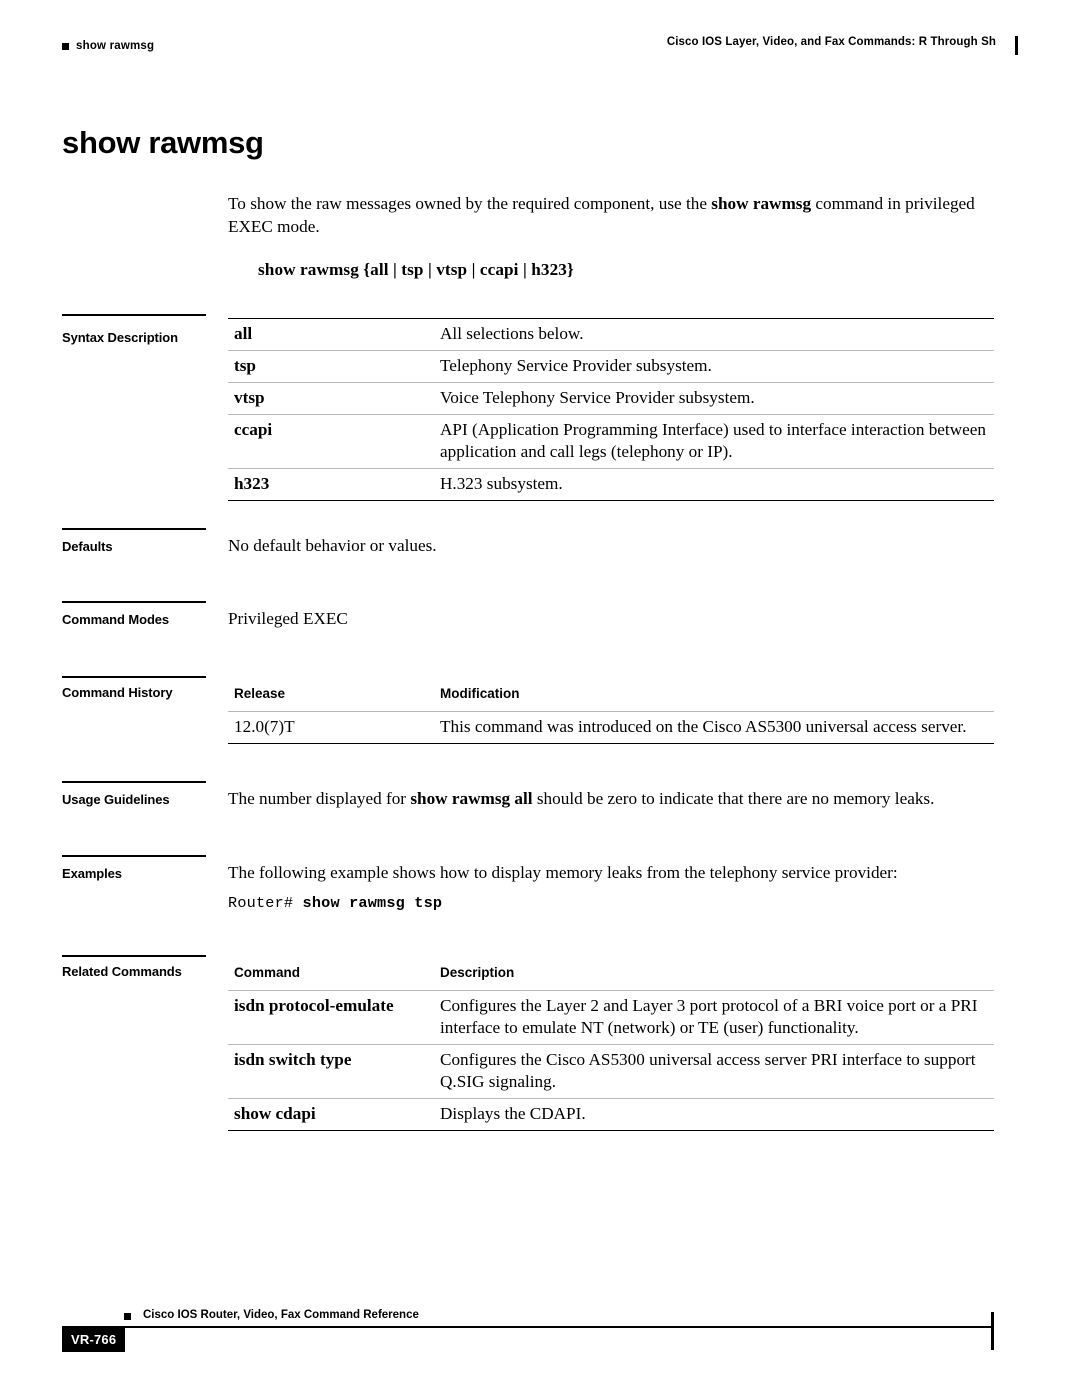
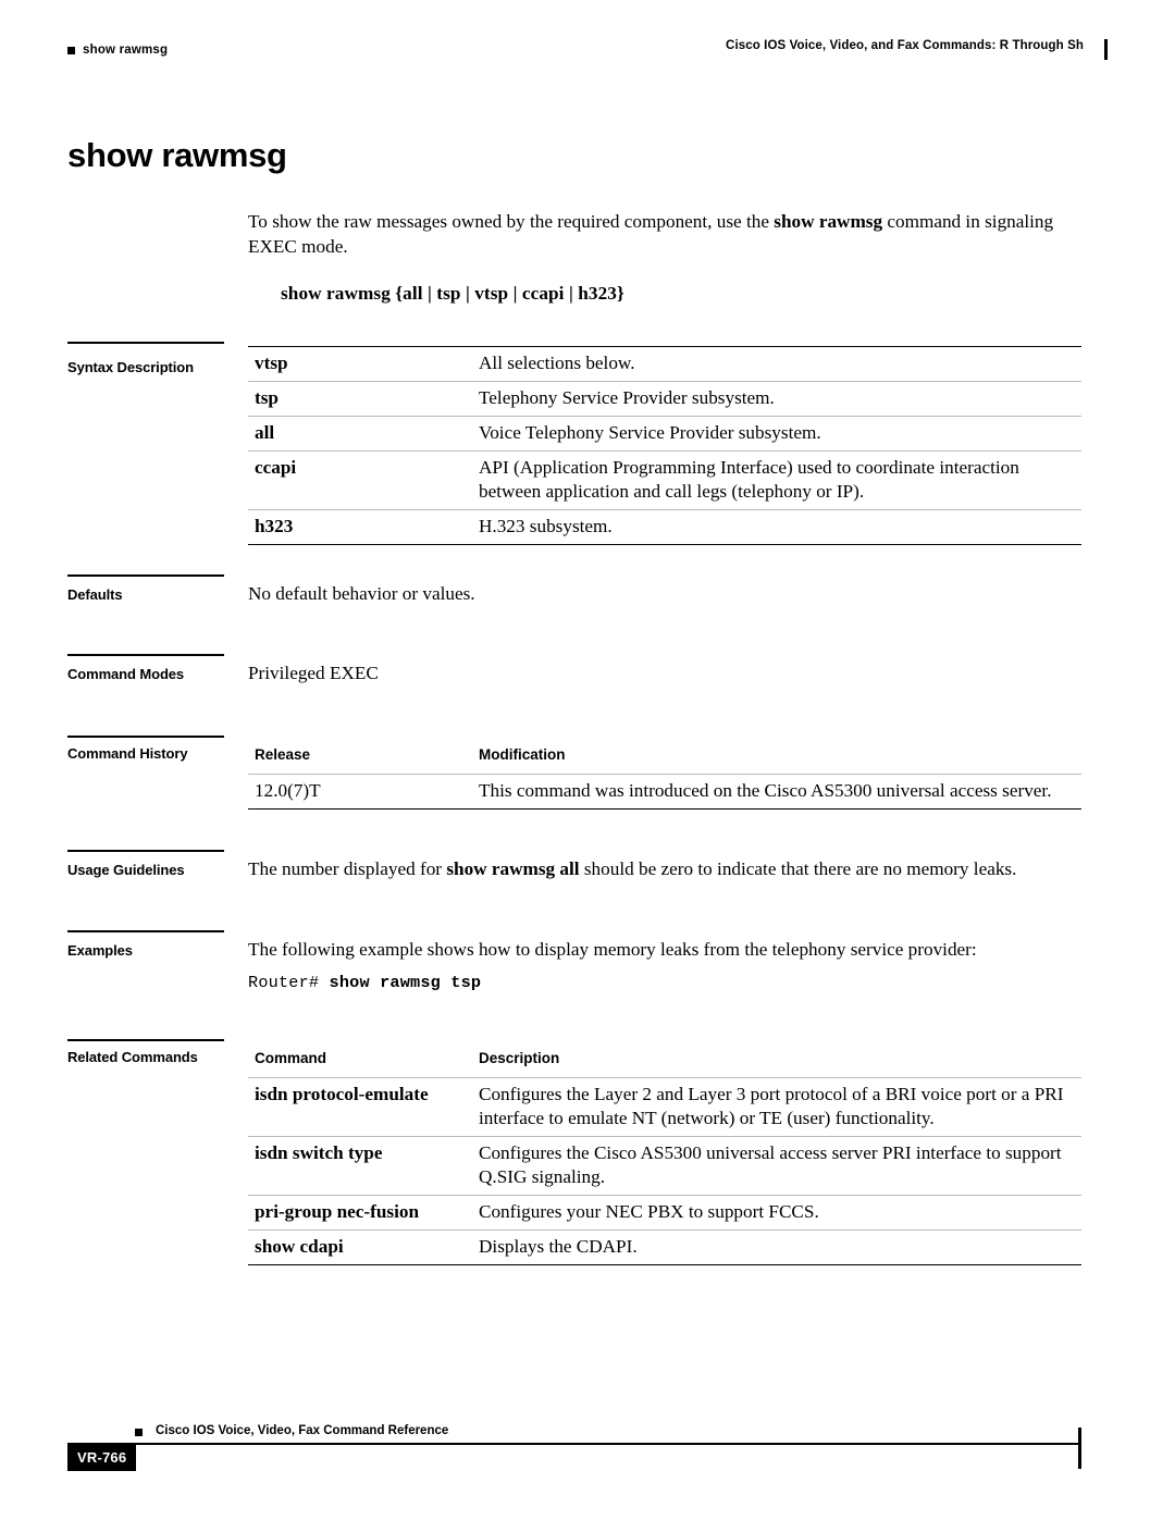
  show rawmsg
- Cisco IOS Layer, Video, and Fax Commands: R Through Sh
+ Cisco IOS Voice, Video, and Fax Commands: R Through Sh
  show rawmsg
- To show the raw messages owned by the required component, use the show rawmsg command in privileged EXEC mode.
+ To show the raw messages owned by the required component, use the show rawmsg command in signaling EXEC mode.
  show rawmsg {all | tsp | vtsp | ccapi | h323}
  Syntax Description
- all	All selections below.
+ vtsp	All selections below.
  tsp	Telephony Service Provider subsystem.
- vtsp	Voice Telephony Service Provider subsystem.
+ all	Voice Telephony Service Provider subsystem.
- ccapi	API (Application Programming Interface) used to interface interaction between application and call legs (telephony or IP).
+ ccapi	API (Application Programming Interface) used to coordinate interaction between application and call legs (telephony or IP).
  h323	H.323 subsystem.
  Defaults
  No default behavior or values.
  Command Modes
  Privileged EXEC
  Command History
  Release	Modification
  12.0(7)T	This command was introduced on the Cisco AS5300 universal access server.
  Usage Guidelines
  The number displayed for show rawmsg all should be zero to indicate that there are no memory leaks.
  Examples
  The following example shows how to display memory leaks from the telephony service provider:
  Router# show rawmsg tsp
  Related Commands
  Command	Description
  isdn protocol-emulate	Configures the Layer 2 and Layer 3 port protocol of a BRI voice port or a PRI interface to emulate NT (network) or TE (user) functionality.
  isdn switch type	Configures the Cisco AS5300 universal access server PRI interface to support Q.SIG signaling.
+ pri-group nec-fusion	Configures your NEC PBX to support FCCS.
  show cdapi	Displays the CDAPI.
- Cisco IOS Router, Video, Fax Command Reference
+ Cisco IOS Voice, Video, Fax Command Reference
  VR-766
